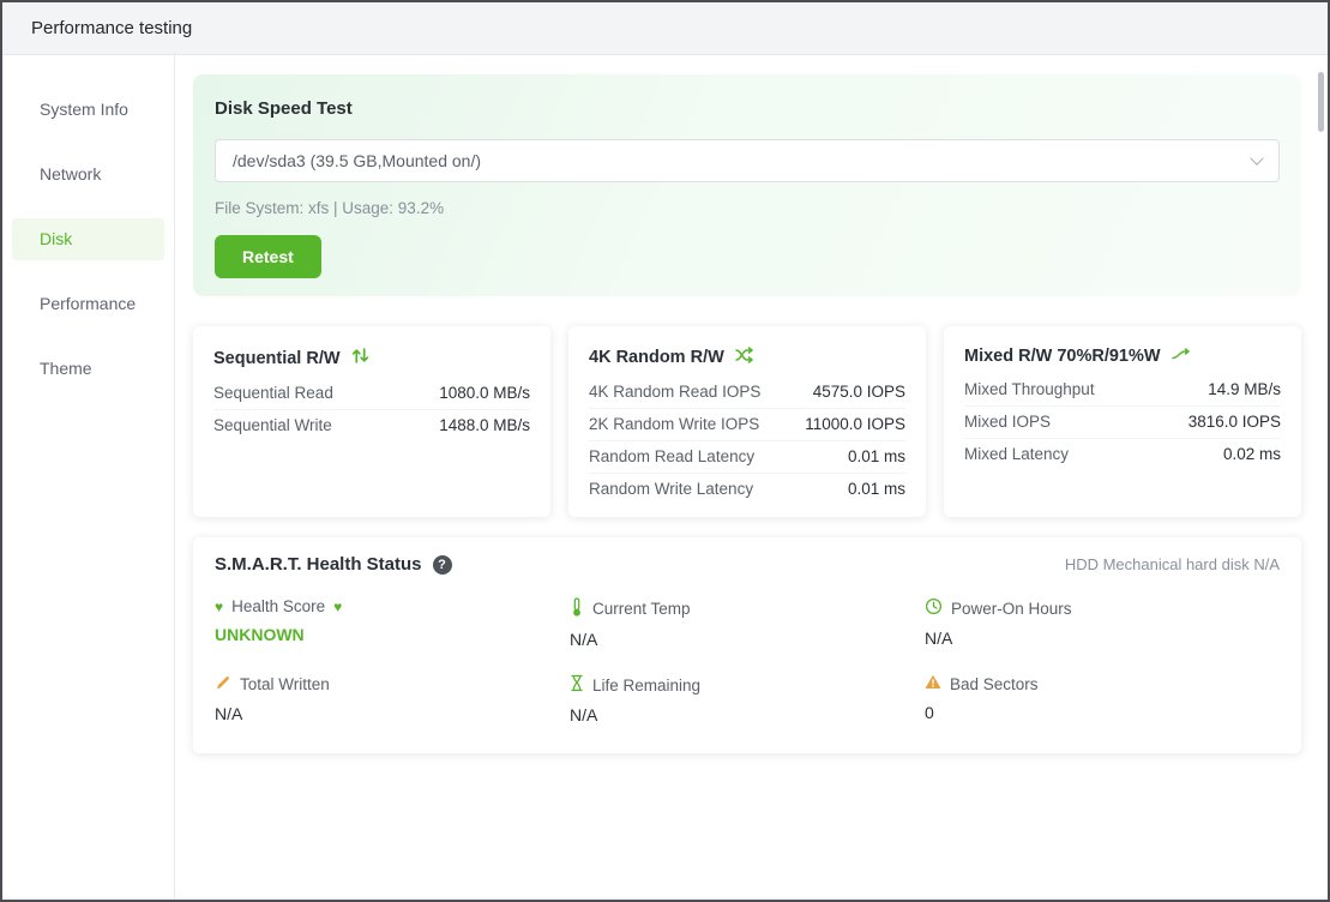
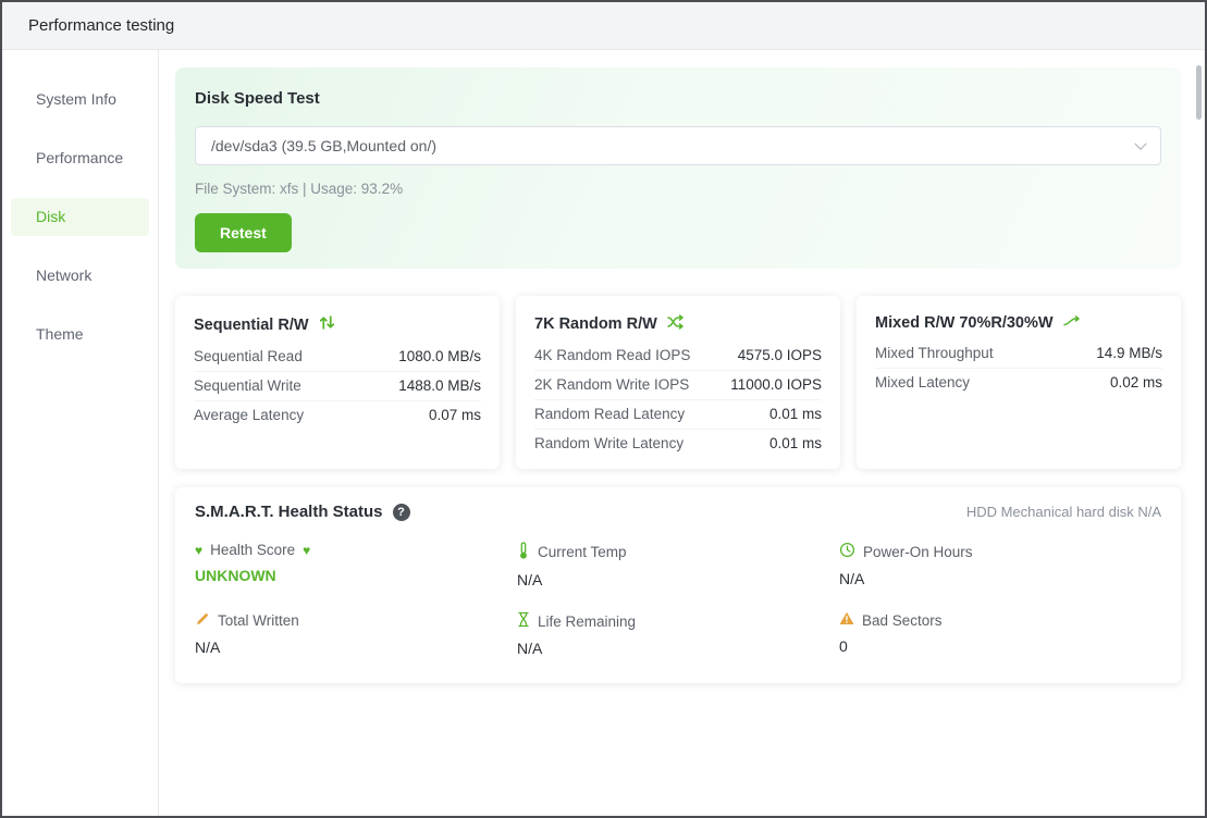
  Performance testing
  System Info
- Network
+ Performance
  Disk
- Performance
+ Network
  Theme
  Disk Speed Test
  /dev/sda3 (39.5 GB,Mounted on/)
  File System: xfs | Usage: 93.2%
  Retest
  Sequential R/W
  Sequential Read
  1080.0 MB/s
  Sequential Write
  1488.0 MB/s
+ Average Latency
+ 0.07 ms
- 4K Random R/W
+ 7K Random R/W
  4K Random Read IOPS
  4575.0 IOPS
  2K Random Write IOPS
  11000.0 IOPS
  Random Read Latency
  0.01 ms
  Random Write Latency
  0.01 ms
- Mixed R/W 70%R/91%W
+ Mixed R/W 70%R/30%W
  Mixed Throughput
  14.9 MB/s
- Mixed IOPS
- 3816.0 IOPS
  Mixed Latency
  0.02 ms
  S.M.A.R.T. Health Status
  ?
  HDD Mechanical hard disk N/A
  ♥
  Health Score
  ♥
  UNKNOWN
  Current Temp
  N/A
  Power-On Hours
  N/A
  Total Written
  N/A
  Life Remaining
  N/A
  Bad Sectors
  0
